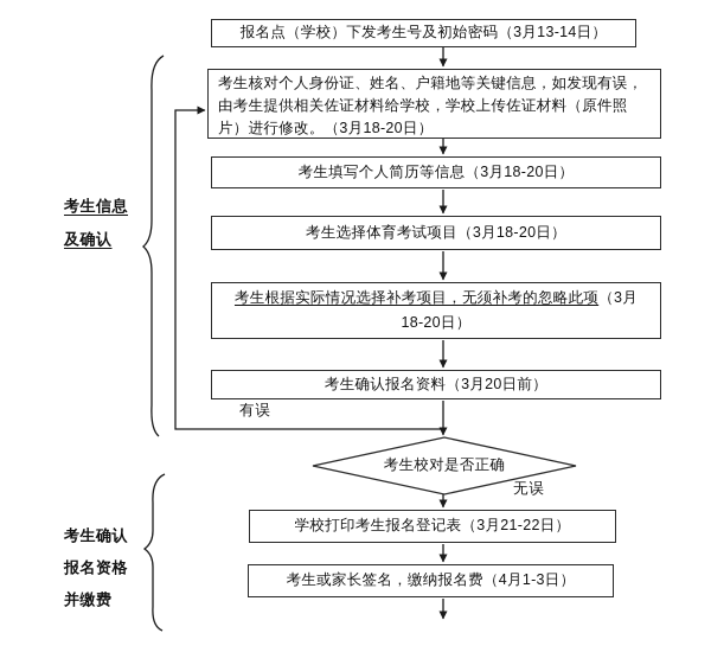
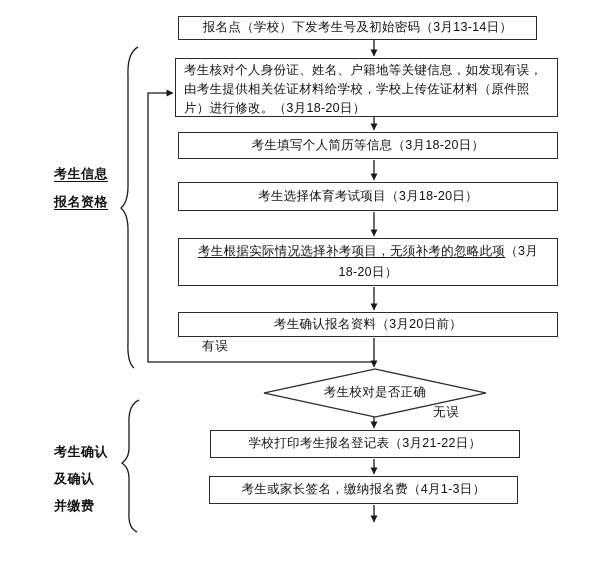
  报名点（学校）下发考生号及初始密码（3月13-14日）
  考生核对个人身份证、姓名、户籍地等关键信息，如发现有误，由考生提供相关佐证材料给学校，学校上传佐证材料（原件照片）进行修改。（3月18-20日）
  考生填写个人简历等信息（3月18-20日）
  考生选择体育考试项目（3月18-20日）
  考生根据实际情况选择补考项目，无须补考的忽略此项（3月18-20日）
  考生确认报名资料（3月20日前）
  考生校对是否正确
  学校打印考生报名登记表（3月21-22日）
  考生或家长签名，缴纳报名费（4月1-3日）
  考生信息
- 及确认
+ 报名资格
  考生确认
- 报名资格
+ 及确认
  并缴费
  有误
  无误
